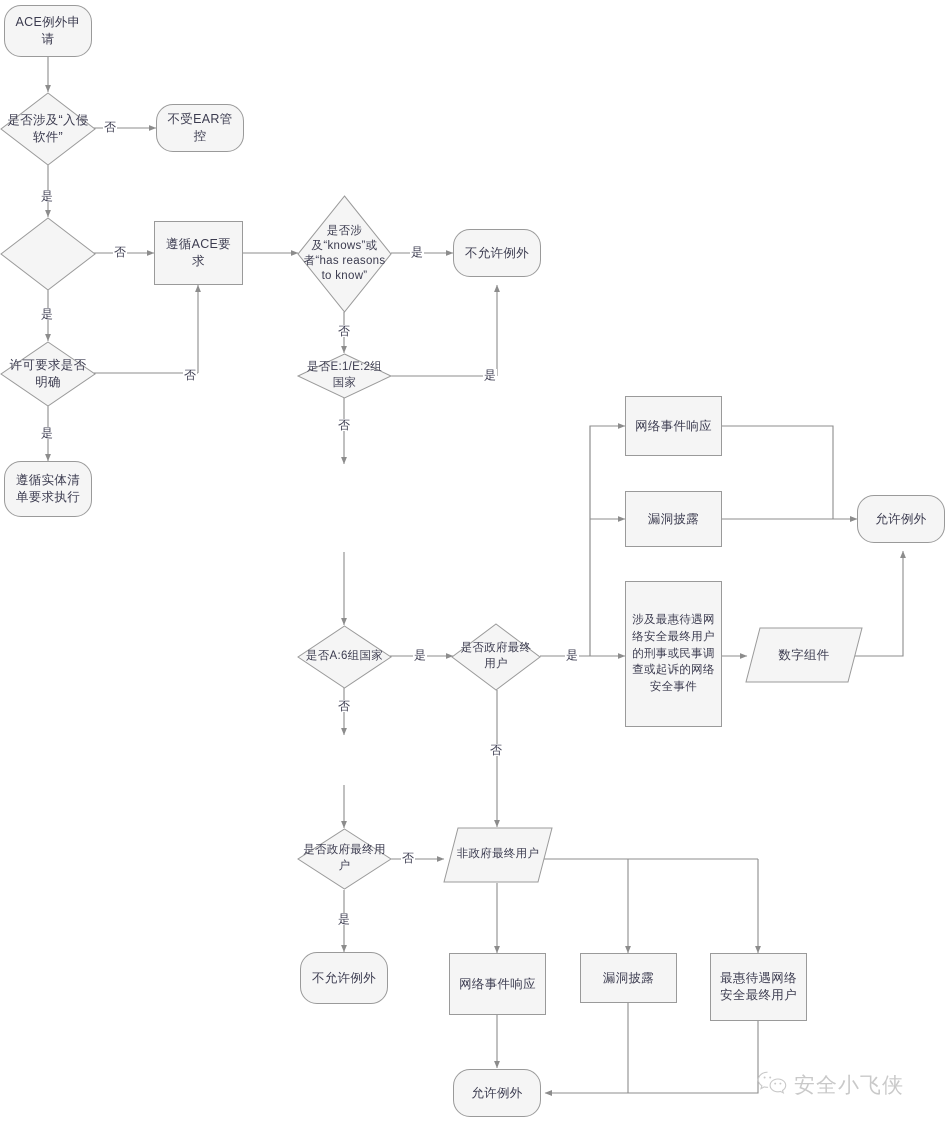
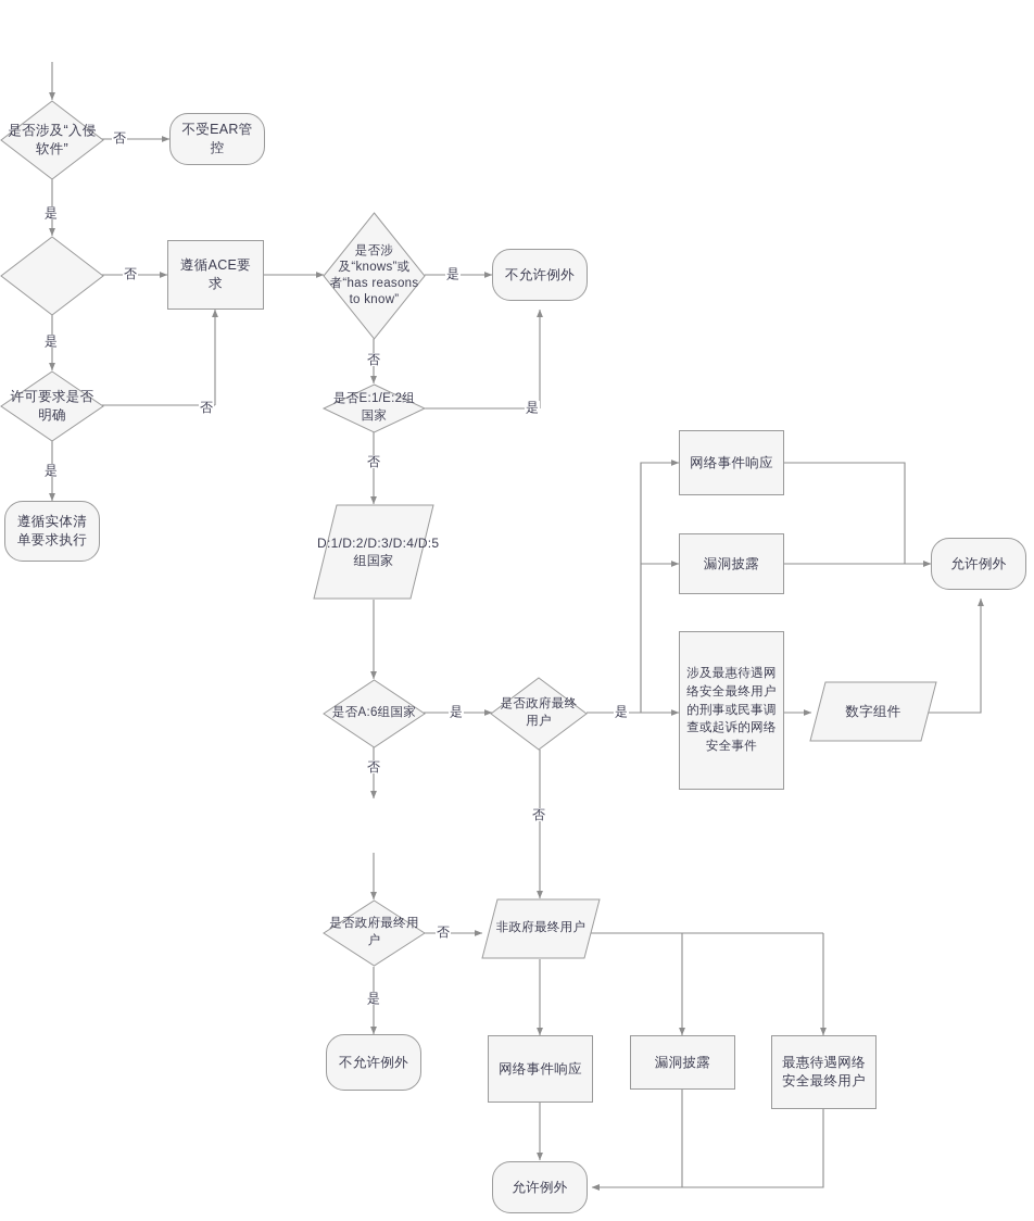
- ACE例外申请
  是否涉及“入侵软件”
  不受EAR管控
  遵循ACE要求
  许可要求是否明确
  遵循实体清单要求执行
  是否涉及“knows”或者“has reasons to know”
  不允许例外
  是否E:1/E:2组国家
+ D:1/D:2/D:3/D:4/D:5组国家
  是否A:6组国家
  是否政府最终用户
  网络事件响应
  漏洞披露
  涉及最惠待遇网络安全最终用户的刑事或民事调查或起诉的网络安全事件
  数字组件
  允许例外
  是否政府最终用户
  不允许例外
  非政府最终用户
  网络事件响应
  漏洞披露
  最惠待遇网络安全最终用户
  允许例外
  否
  是
  否
  是
  否
  是
  是
  否
  是
  否
  是
  否
  是
  否
  否
  是
- 安全小飞侠
